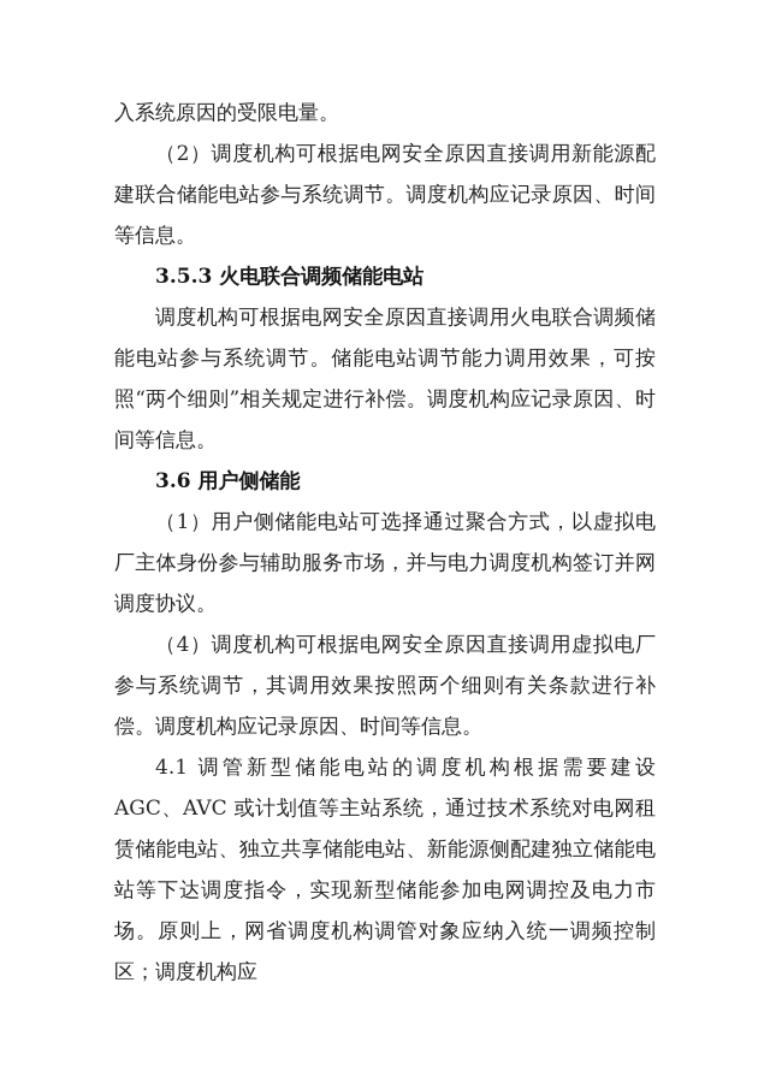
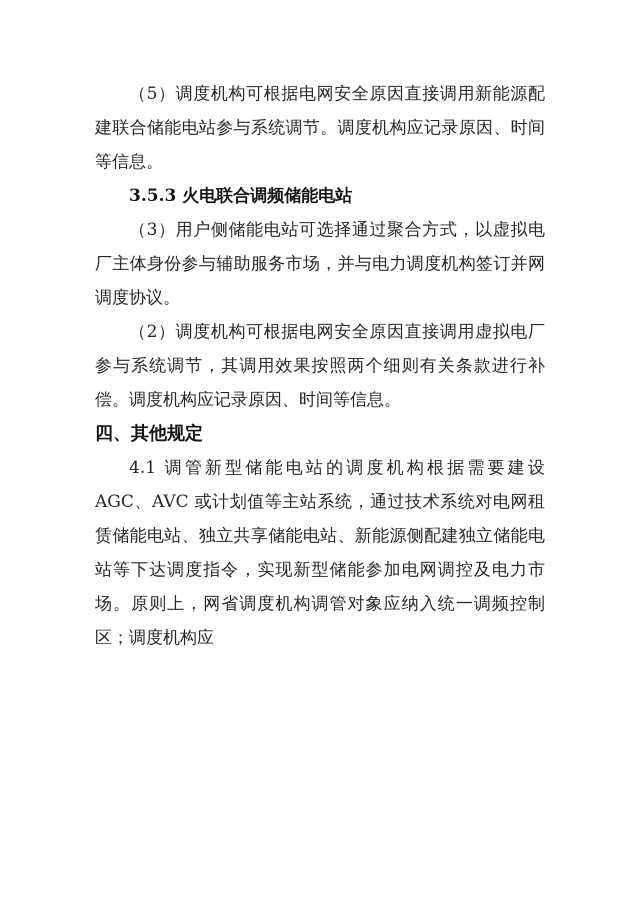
- 入系统原因的受限电量。
- （2）调度机构可根据电网安全原因直接调用新能源配建联合储能电站参与系统调节。调度机构应记录原因、时间等信息。
+ （5）调度机构可根据电网安全原因直接调用新能源配建联合储能电站参与系统调节。调度机构应记录原因、时间等信息。
  3.5.3 火电联合调频储能电站
- 调度机构可根据电网安全原因直接调用火电联合调频储能电站参与系统调节。储能电站调节能力调用效果，可按照“两个细则”相关规定进行补偿。调度机构应记录原因、时间等信息。
- 3.6 用户侧储能
- （1）用户侧储能电站可选择通过聚合方式，以虚拟电厂主体身份参与辅助服务市场，并与电力调度机构签订并网调度协议。
+ （3）用户侧储能电站可选择通过聚合方式，以虚拟电厂主体身份参与辅助服务市场，并与电力调度机构签订并网调度协议。
- （4）调度机构可根据电网安全原因直接调用虚拟电厂参与系统调节，其调用效果按照两个细则有关条款进行补偿。调度机构应记录原因、时间等信息。
+ （2）调度机构可根据电网安全原因直接调用虚拟电厂参与系统调节，其调用效果按照两个细则有关条款进行补偿。调度机构应记录原因、时间等信息。
+ 四、其他规定
  4.1 调管新型储能电站的调度机构根据需要建设 AGC、AVC 或计划值等主站系统，通过技术系统对电网租赁储能电站、独立共享储能电站、新能源侧配建独立储能电站等下达调度指令，实现新型储能参加电网调控及电力市场。原则上，网省调度机构调管对象应纳入统一调频控制区；调度机构应
